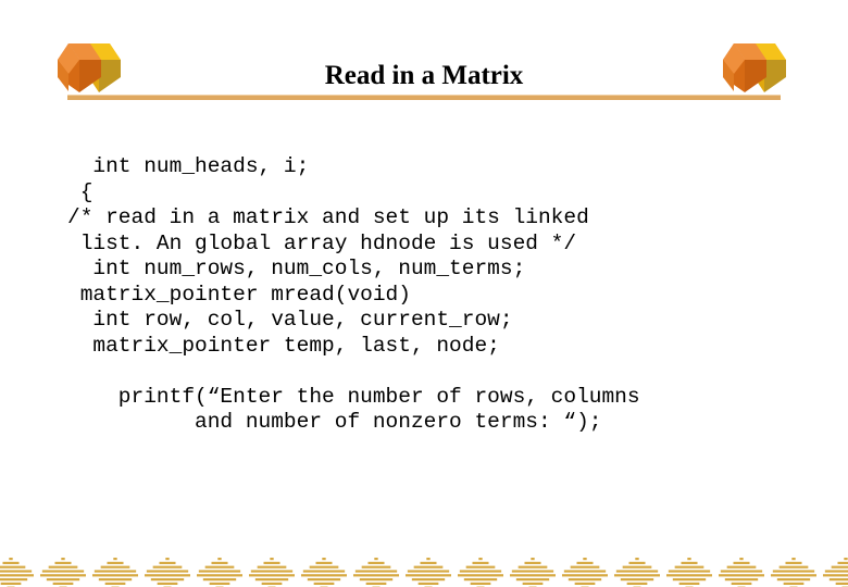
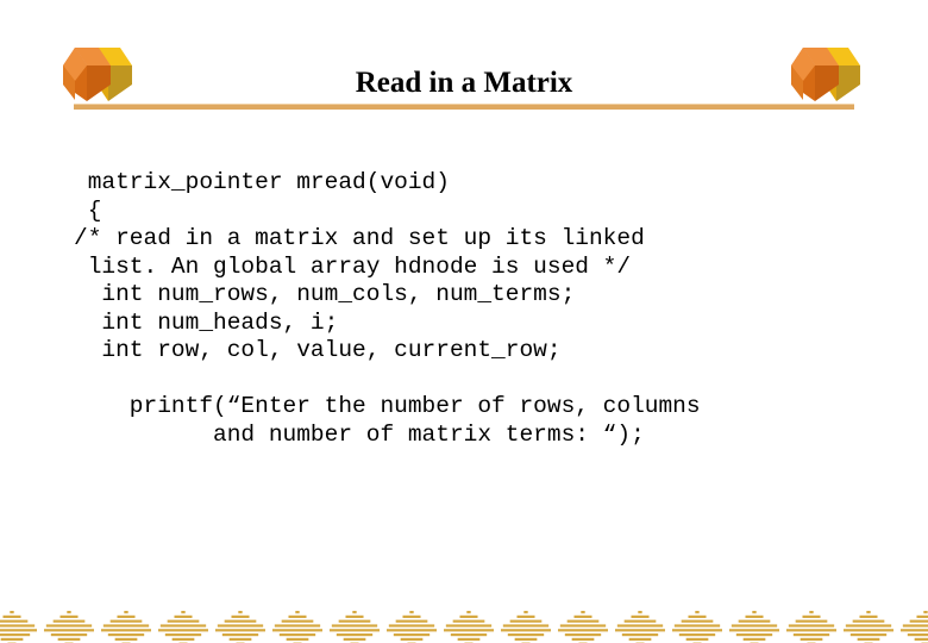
  Read in a Matrix
- int num_heads, i;
+ matrix_pointer mread(void)
  {
  /* read in a matrix and set up its linked
  list. An global array hdnode is used */
  int num_rows, num_cols, num_terms;
- matrix_pointer mread(void)
+ int num_heads, i;
  int row, col, value, current_row;
- matrix_pointer temp, last, node;
  printf(“Enter the number of rows, columns
- and number of nonzero terms: “);
+ and number of matrix terms: “);
